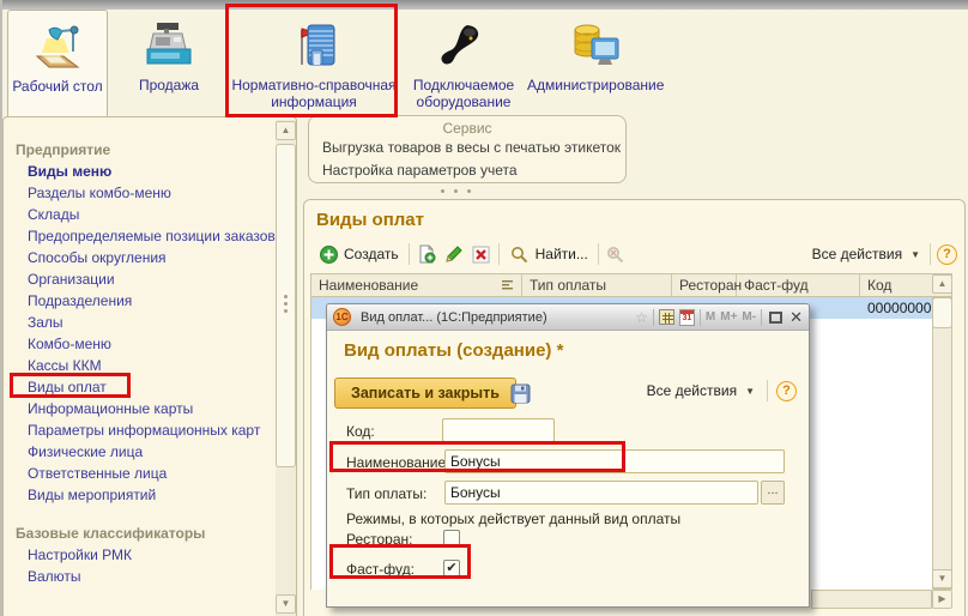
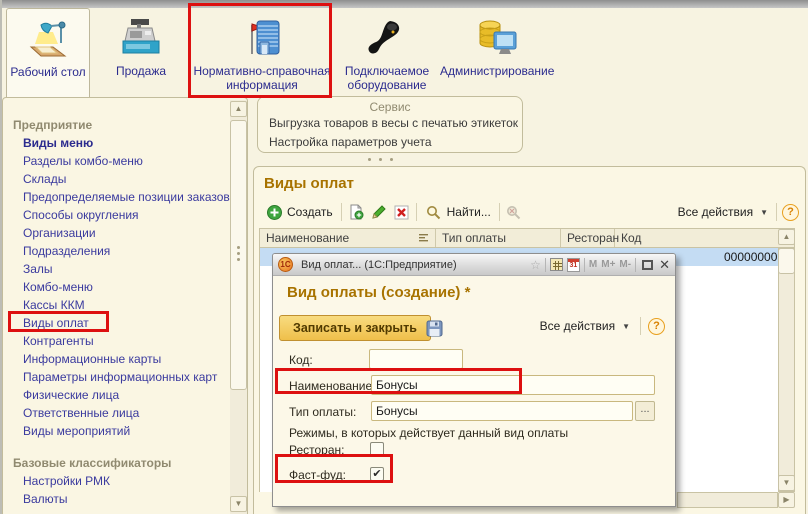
  Рабочий стол
  Продажа
  Нормативно-справочная информация
  Подключаемое оборудование
  Администрирование
  Предприятие
  Виды меню
  Разделы комбо-меню
  Склады
  Предопределяемые позиции заказов
  Способы округления
  Организации
  Подразделения
  Залы
  Комбо-меню
  Кассы ККМ
  Виды оплат
+ Контрагенты
  Информационные карты
  Параметры информационных карт
  Физические лица
  Ответственные лица
  Виды мероприятий
  Базовые классификаторы
  Настройки РМК
  Валюты
  ▲
  ▼
  Сервис
  Выгрузка товаров в весы с печатью этикеток
  Настройка параметров учета
  Виды оплат
  Создать
  Найти...
  Все действия
  ▼
  ?
  Наименование
  Тип оплаты
  Ресторан
- Фаст-фуд
  Код
  00000000
  ▲
  ▼
  ▶
  1С
  Вид оплат... (1С:Предприятие)
  ☆
  M
  M+
  M-
  ✕
  Вид оплаты (создание) *
  Записать и закрыть
  Все действия
  ▼
  ?
  Код:
  Наименование
  Бонусы
  Тип оплаты:
  Бонусы
  ...
  Режимы, в которых действует данный вид оплаты
  Ресторан:
  Фаст-фуд:
  ✔
